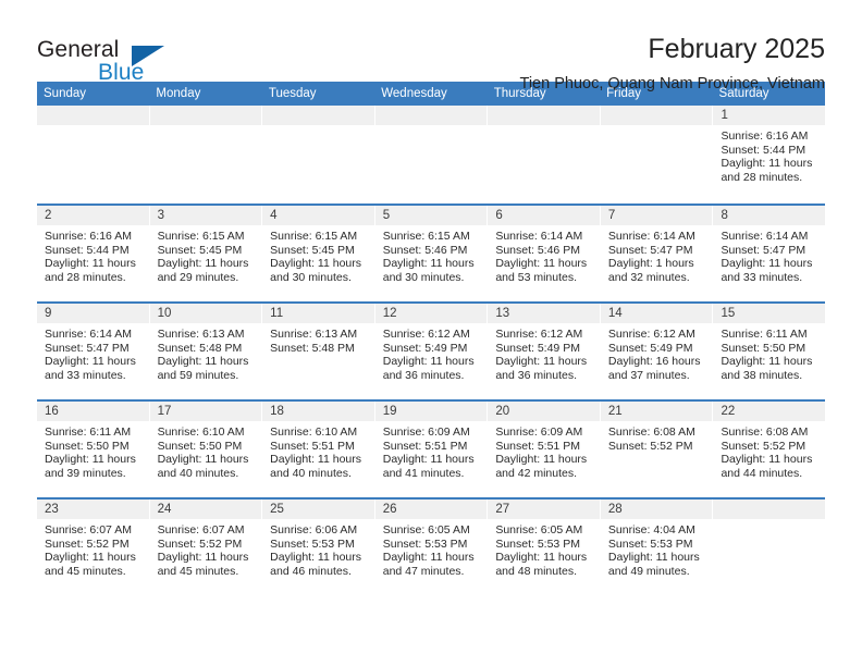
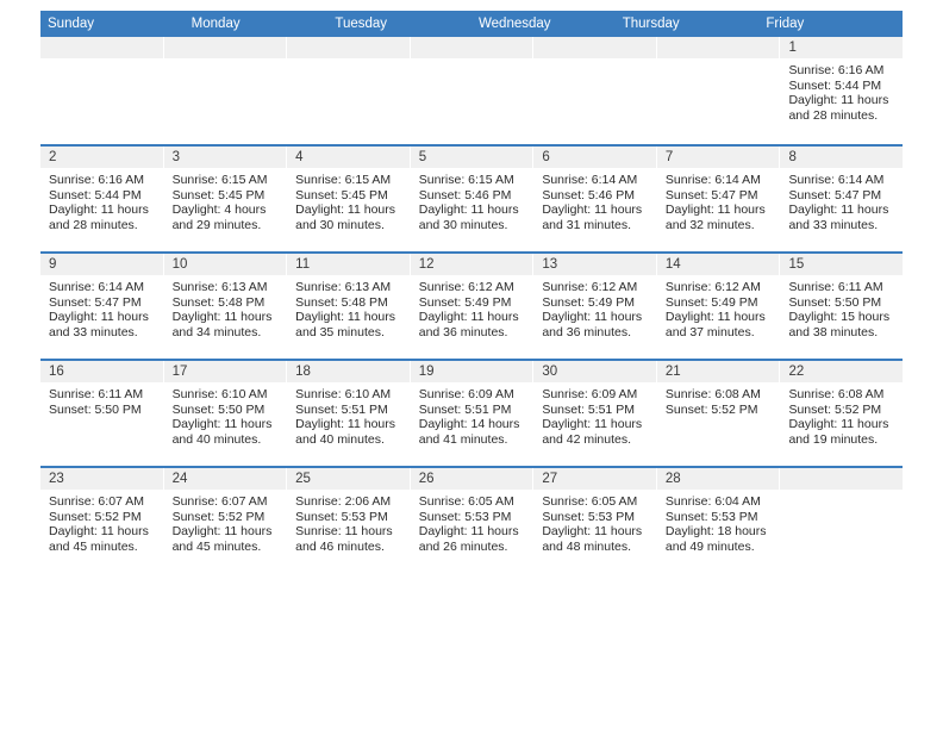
- General
- Blue
- February 2025
- Tien Phuoc, Quang Nam Province, Vietnam
  Sunday
  Monday
  Tuesday
  Wednesday
  Thursday
  Friday
- Saturday
  1
  Sunrise: 6:16 AM
  Sunset: 5:44 PM
  Daylight: 11 hours and 28 minutes.
  2
  Sunrise: 6:16 AM
  Sunset: 5:44 PM
  Daylight: 11 hours and 28 minutes.
  3
  Sunrise: 6:15 AM
  Sunset: 5:45 PM
- Daylight: 11 hours and 29 minutes.
+ Daylight: 4 hours and 29 minutes.
  4
  Sunrise: 6:15 AM
  Sunset: 5:45 PM
  Daylight: 11 hours and 30 minutes.
  5
  Sunrise: 6:15 AM
  Sunset: 5:46 PM
  Daylight: 11 hours and 30 minutes.
  6
  Sunrise: 6:14 AM
  Sunset: 5:46 PM
- Daylight: 11 hours and 53 minutes.
+ Daylight: 11 hours and 31 minutes.
  7
  Sunrise: 6:14 AM
  Sunset: 5:47 PM
- Daylight: 1 hours and 32 minutes.
+ Daylight: 11 hours and 32 minutes.
  8
  Sunrise: 6:14 AM
  Sunset: 5:47 PM
  Daylight: 11 hours and 33 minutes.
  9
  Sunrise: 6:14 AM
  Sunset: 5:47 PM
  Daylight: 11 hours and 33 minutes.
  10
  Sunrise: 6:13 AM
  Sunset: 5:48 PM
- Daylight: 11 hours and 59 minutes.
+ Daylight: 11 hours and 34 minutes.
  11
  Sunrise: 6:13 AM
  Sunset: 5:48 PM
+ Daylight: 11 hours and 35 minutes.
  12
  Sunrise: 6:12 AM
  Sunset: 5:49 PM
  Daylight: 11 hours and 36 minutes.
  13
  Sunrise: 6:12 AM
  Sunset: 5:49 PM
  Daylight: 11 hours and 36 minutes.
  14
  Sunrise: 6:12 AM
  Sunset: 5:49 PM
- Daylight: 16 hours and 37 minutes.
+ Daylight: 11 hours and 37 minutes.
  15
  Sunrise: 6:11 AM
  Sunset: 5:50 PM
- Daylight: 11 hours and 38 minutes.
+ Daylight: 15 hours and 38 minutes.
  16
  Sunrise: 6:11 AM
  Sunset: 5:50 PM
- Daylight: 11 hours and 39 minutes.
  17
  Sunrise: 6:10 AM
  Sunset: 5:50 PM
  Daylight: 11 hours and 40 minutes.
  18
  Sunrise: 6:10 AM
  Sunset: 5:51 PM
  Daylight: 11 hours and 40 minutes.
  19
  Sunrise: 6:09 AM
  Sunset: 5:51 PM
- Daylight: 11 hours and 41 minutes.
+ Daylight: 14 hours and 41 minutes.
- 20
+ 30
  Sunrise: 6:09 AM
  Sunset: 5:51 PM
  Daylight: 11 hours and 42 minutes.
  21
  Sunrise: 6:08 AM
  Sunset: 5:52 PM
  22
  Sunrise: 6:08 AM
  Sunset: 5:52 PM
- Daylight: 11 hours and 44 minutes.
+ Daylight: 11 hours and 19 minutes.
  23
  Sunrise: 6:07 AM
  Sunset: 5:52 PM
  Daylight: 11 hours and 45 minutes.
  24
  Sunrise: 6:07 AM
  Sunset: 5:52 PM
  Daylight: 11 hours and 45 minutes.
  25
- Sunrise: 6:06 AM
+ Sunrise: 2:06 AM
  Sunset: 5:53 PM
- Daylight: 11 hours and 46 minutes.
+ Sunrise: 11 hours and 46 minutes.
  26
  Sunrise: 6:05 AM
  Sunset: 5:53 PM
- Daylight: 11 hours and 47 minutes.
+ Daylight: 11 hours and 26 minutes.
  27
  Sunrise: 6:05 AM
  Sunset: 5:53 PM
  Daylight: 11 hours and 48 minutes.
  28
- Sunrise: 4:04 AM
+ Sunrise: 6:04 AM
  Sunset: 5:53 PM
- Daylight: 11 hours and 49 minutes.
+ Daylight: 18 hours and 49 minutes.
